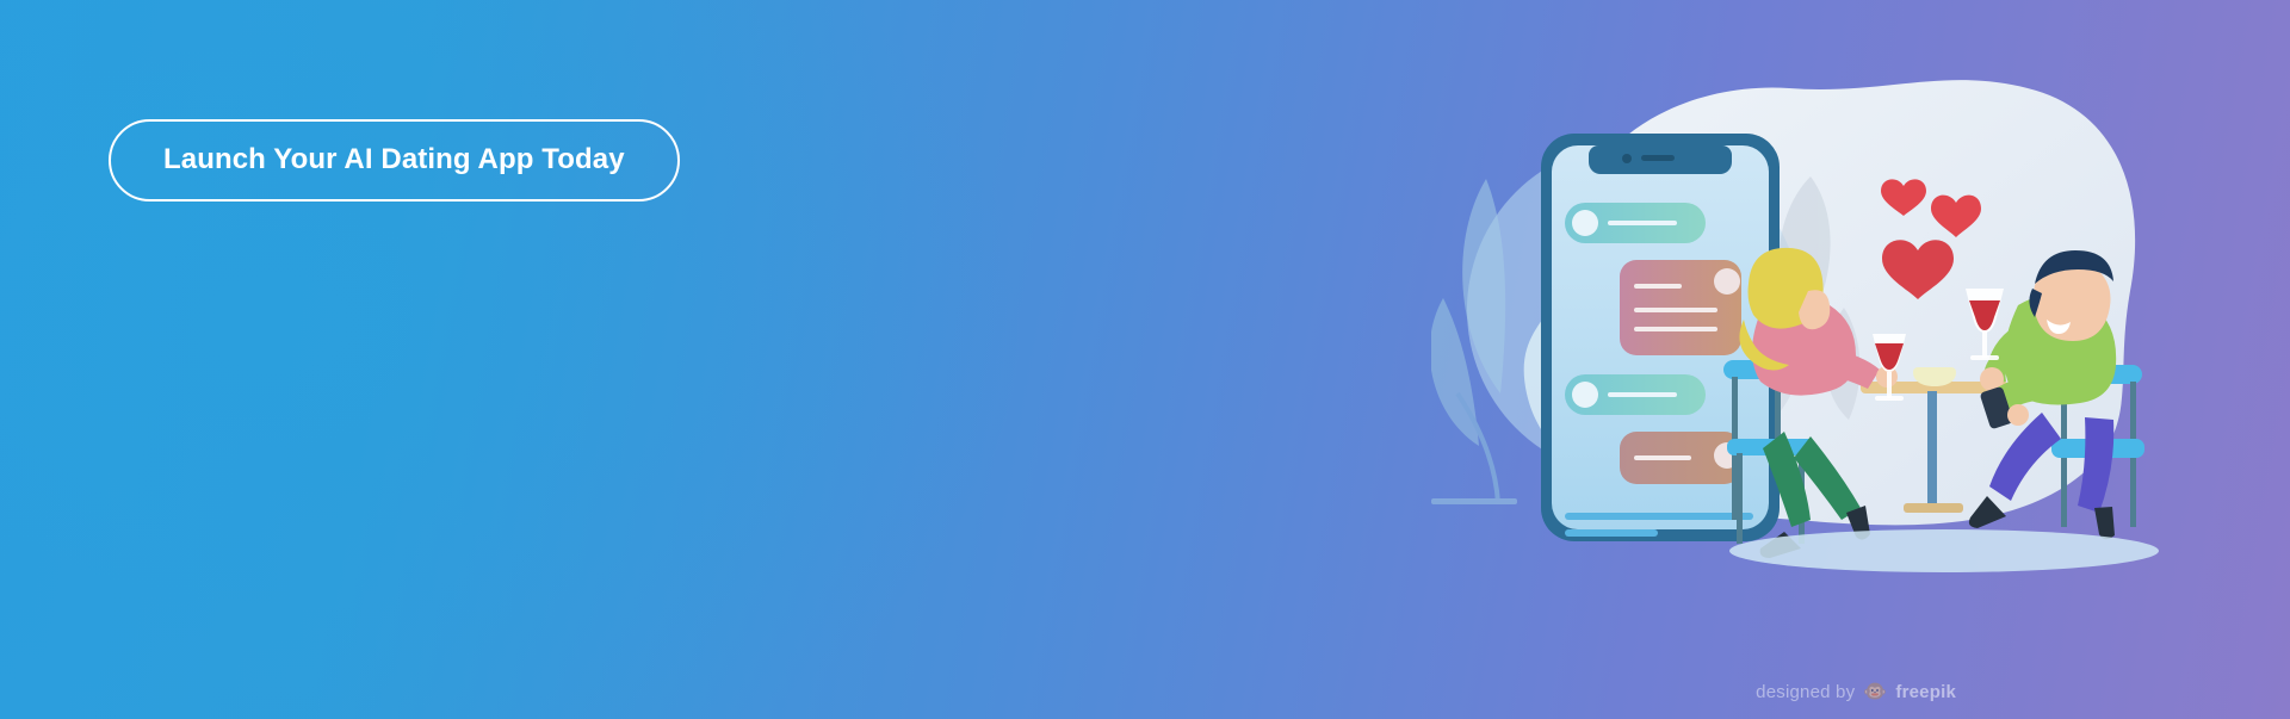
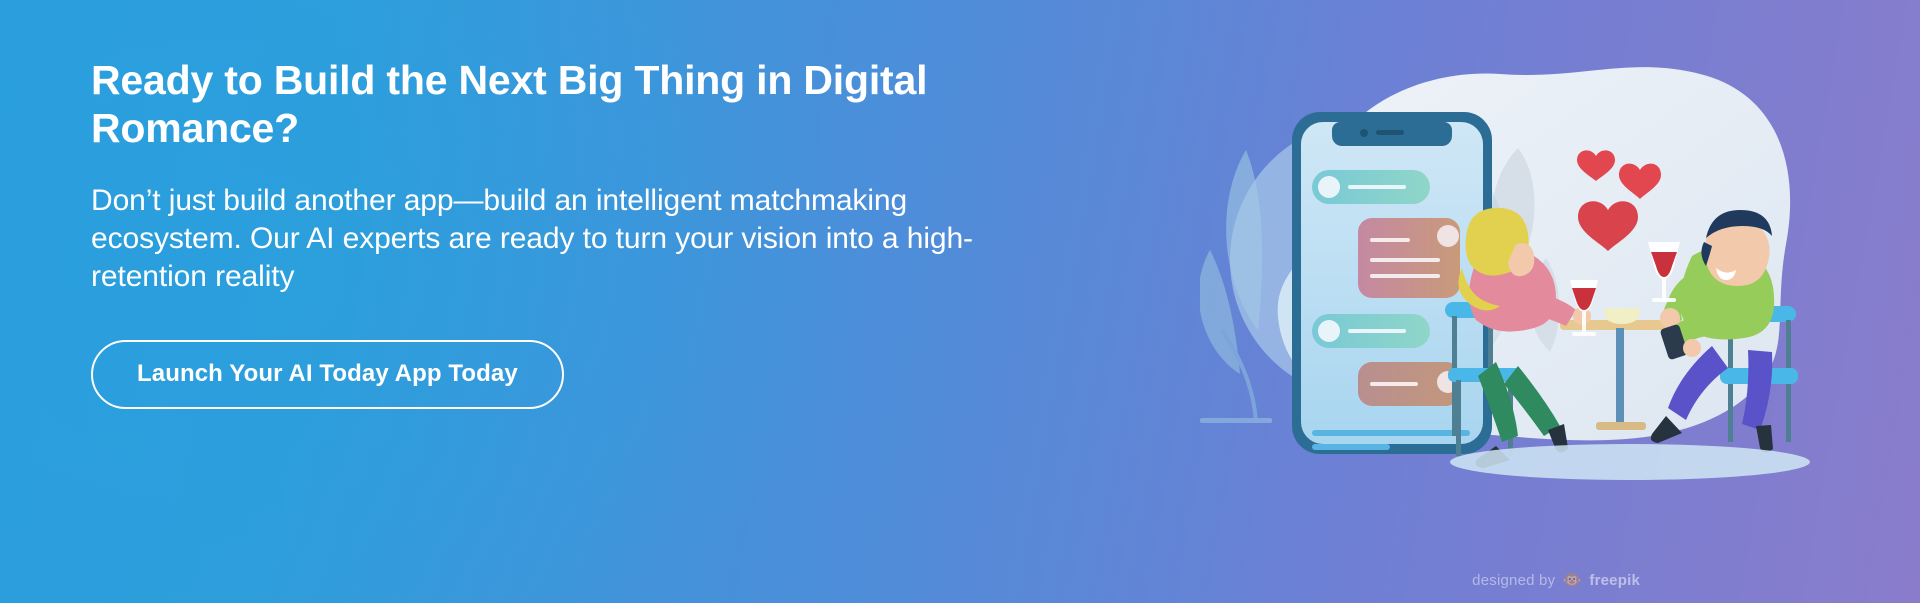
+ Ready to Build the Next Big Thing in Digital Romance?
+ Don’t just build another app—build an intelligent matchmaking ecosystem. Our AI experts are ready to turn your vision into a high-retention reality
- Launch Your AI Dating App Today
+ Launch Your AI Today App Today
  designed by
  🐵
  freepik
